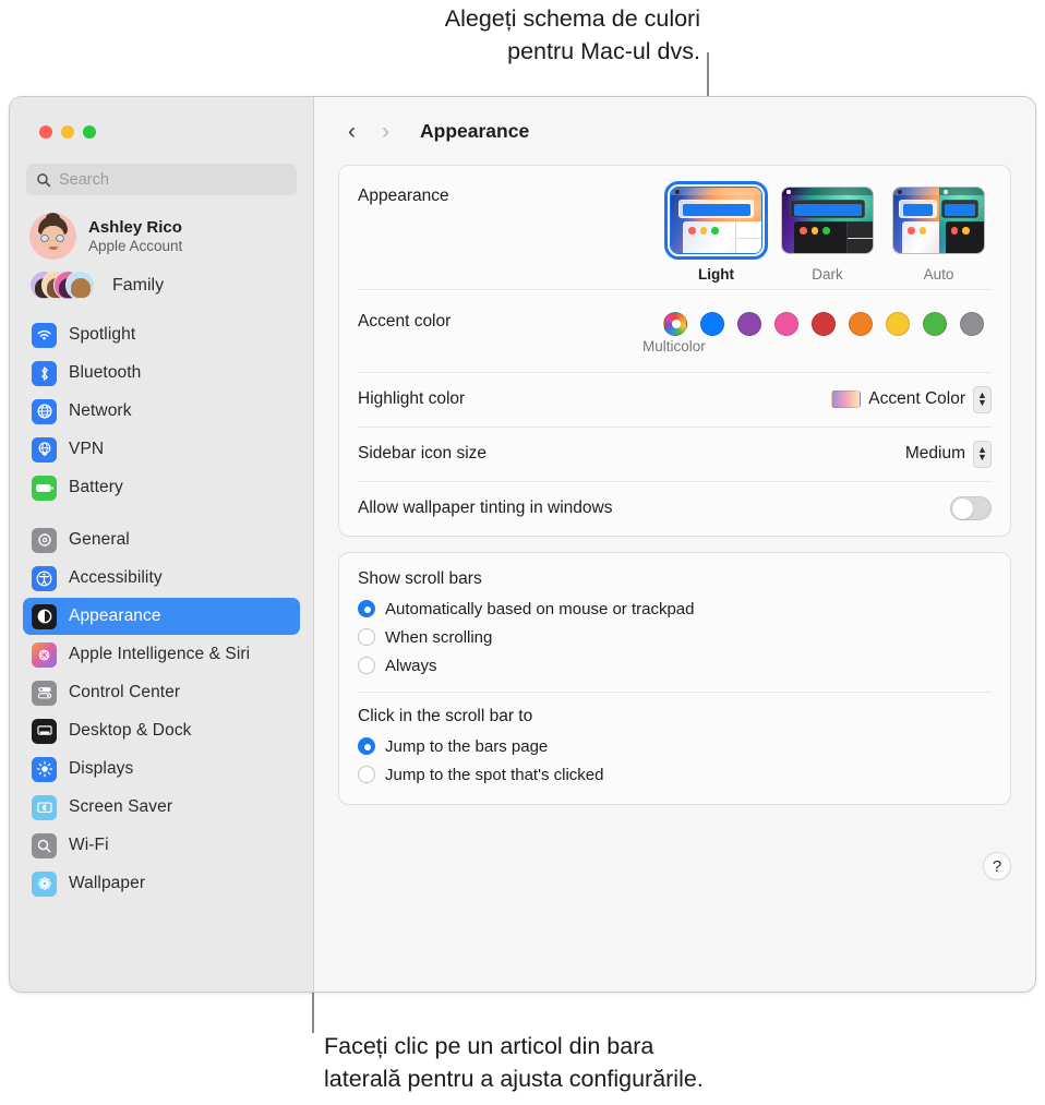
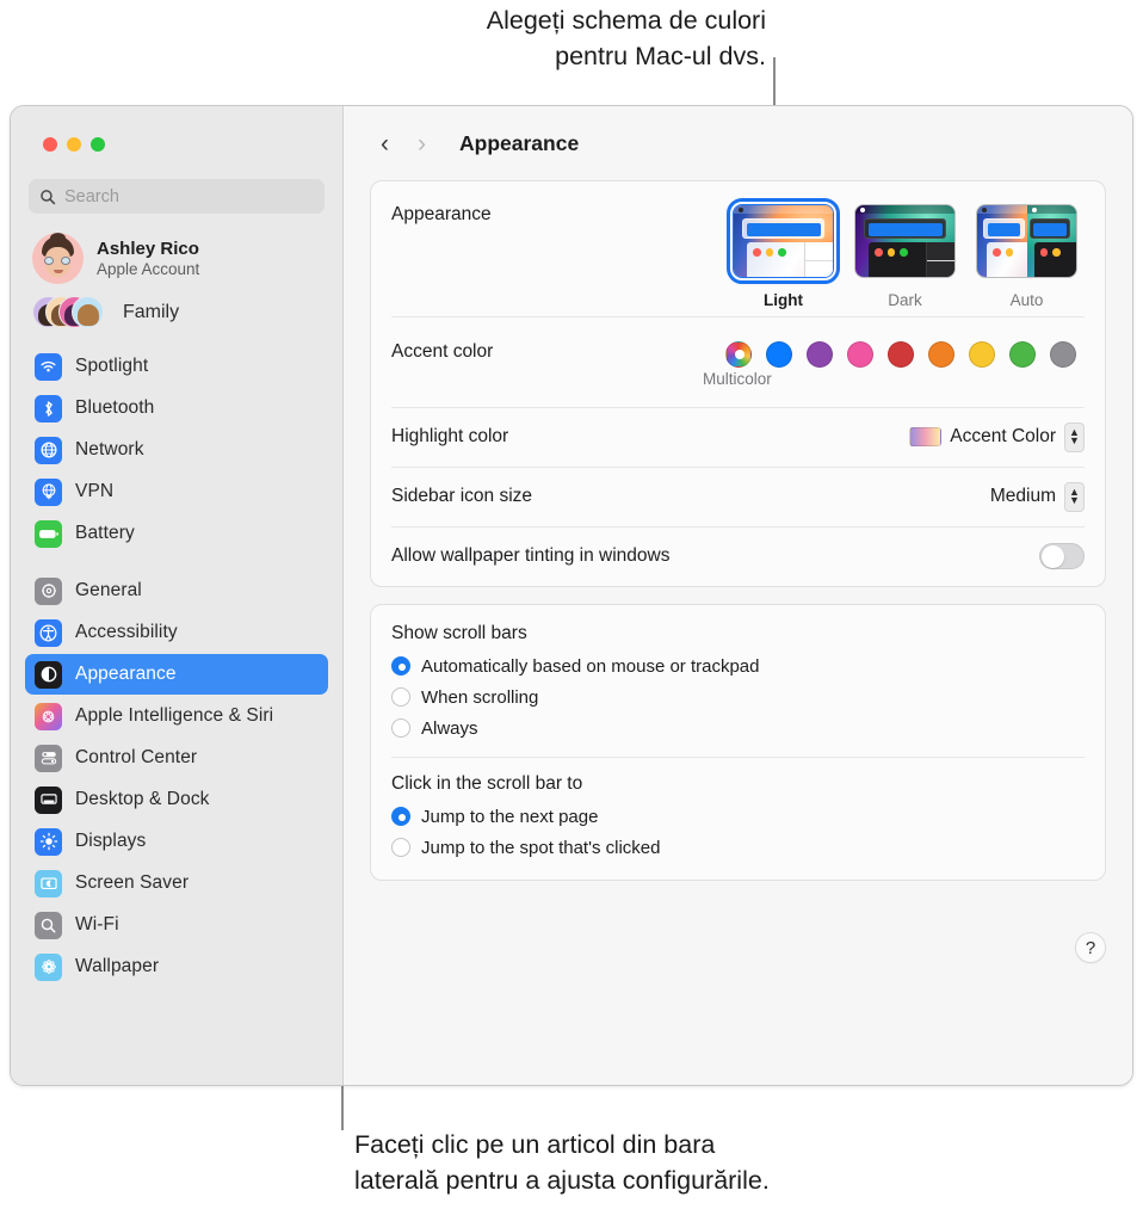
  Alegeți schema de culori
  pentru Mac-ul dvs.
  Faceți clic pe un articol din bara
  laterală pentru a ajusta configurările.
  Search
  Ashley Rico
  Apple Account
  Family
  Spotlight
  Bluetooth
  Network
  VPN
  Battery
  General
  Accessibility
  Appearance
  Apple Intelligence & Siri
  Control Center
  Desktop & Dock
  Displays
  Screen Saver
  Wi-Fi
  Wallpaper
  ‹
  ›
  Appearance
  Appearance
  Light
  Dark
  Auto
  Accent color
  Multicolor
  Highlight color
  Accent Color
  ▲
  ▼
  Sidebar icon size
  Medium
  ▲
  ▼
  Allow wallpaper tinting in windows
  Show scroll bars
  Automatically based on mouse or trackpad
  When scrolling
  Always
  Click in the scroll bar to
- Jump to the bars page
+ Jump to the next page
  Jump to the spot that's clicked
  ?
